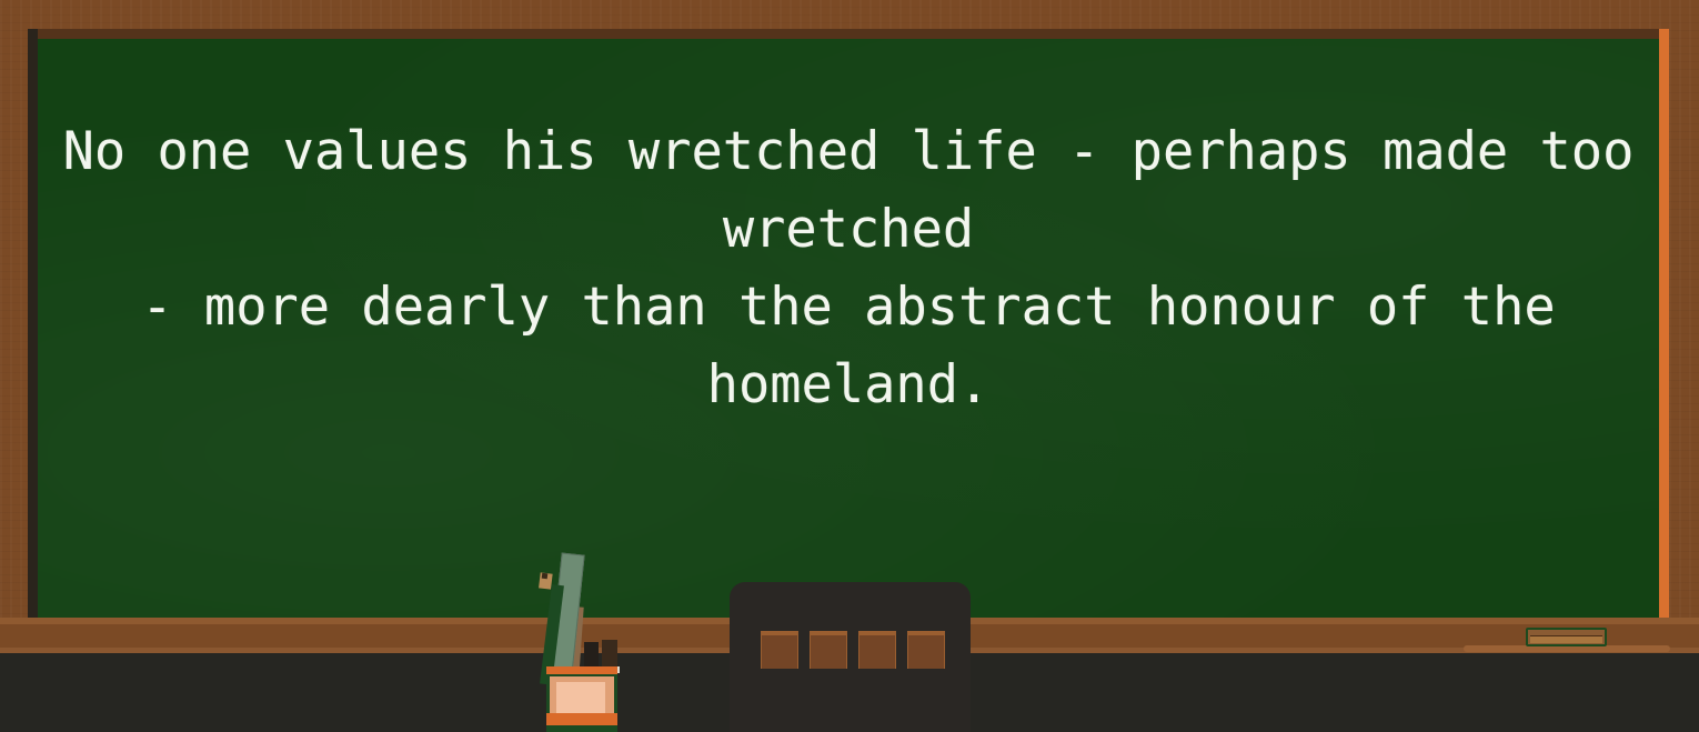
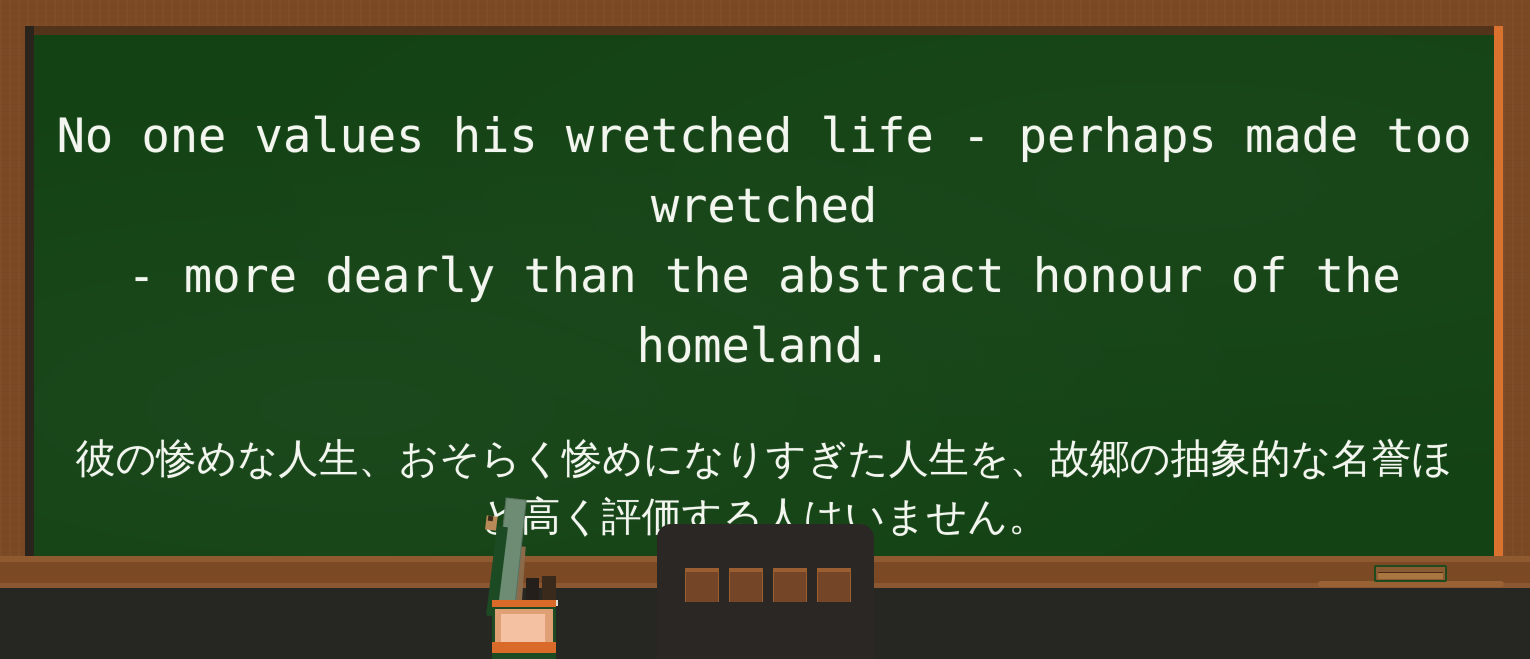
  No one values his wretched life - perhaps made too wretched
  - more dearly than the abstract honour of the homeland.
+ 彼の惨めな人生、おそらく惨めになりすぎた人生を、故郷の抽象的な名誉ほど高く評価する人はいません。
